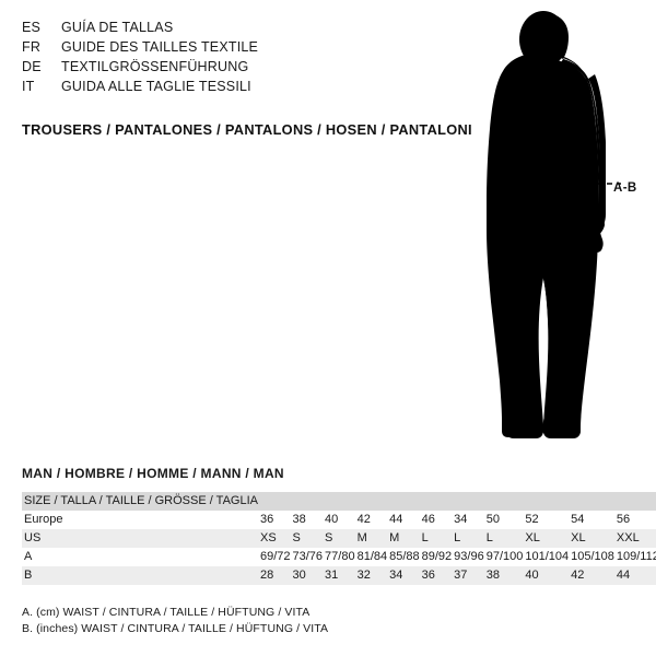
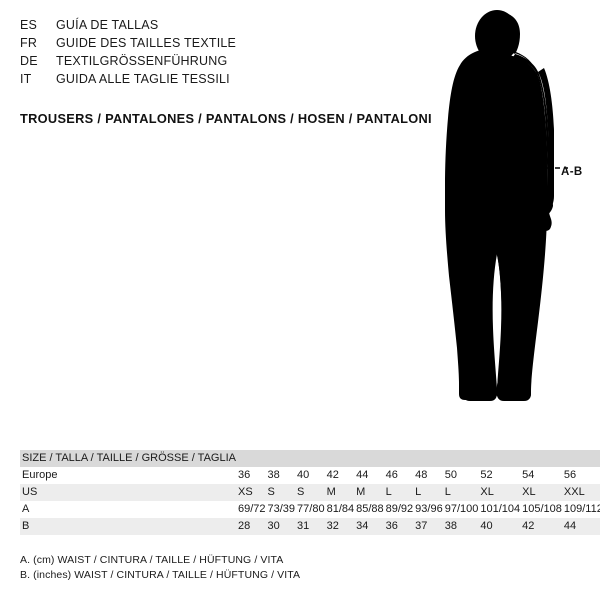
  ES
  GUÍA DE TALLAS
  FR
  GUIDE DES TAILLES TEXTILE
  DE
  TEXTILGRÖSSENFÜHRUNG
  IT
  GUIDA ALLE TAGLIE TESSILI
  TROUSERS / PANTALONES / PANTALONS / HOSEN / PANTALONI
  A-B
- MAN / HOMBRE / HOMME / MANN / MAN
  SIZE / TALLA / TAILLE / GRÖSSE / TAGLIA
- Europe	36	38	40	42	44	46	34	50	52	54	56
+ Europe	36	38	40	42	44	46	48	50	52	54	56
  US	XS	S	S	M	M	L	L	L	XL	XL	XXL
- A	69/72	73/76	77/80	81/84	85/88	89/92	93/96	97/100	101/104	105/108	109/11
+ A	69/72	73/39	77/80	81/84	85/88	89/92	93/96	97/100	101/104	105/108	109/11
  B	28	30	31	32	34	36	37	38	40	42	44
  A. (cm) WAIST / CINTURA / TAILLE / HÜFTUNG / VITA
  B. (inches) WAIST / CINTURA / TAILLE / HÜFTUNG / VITA
